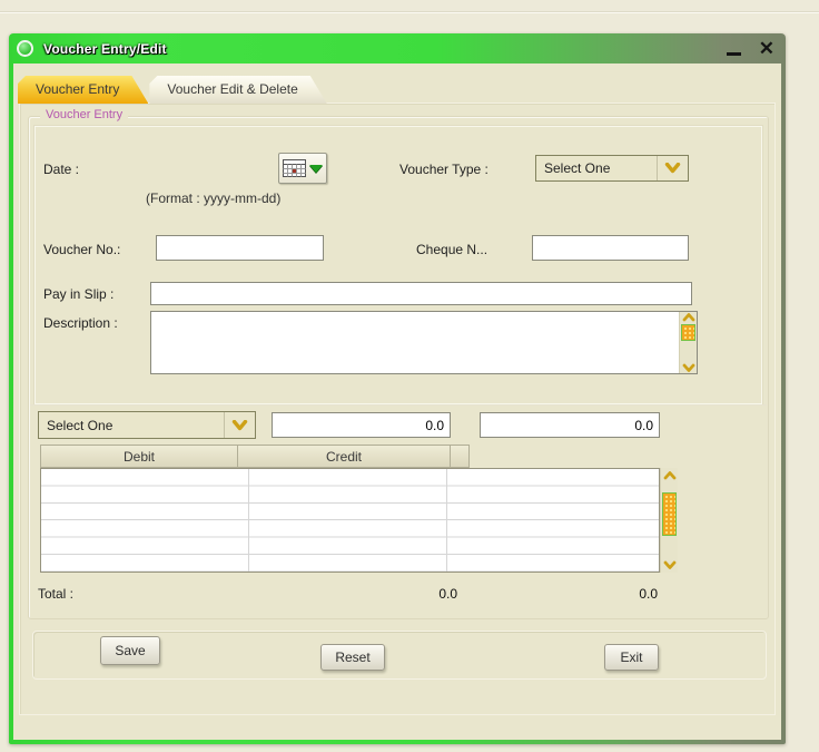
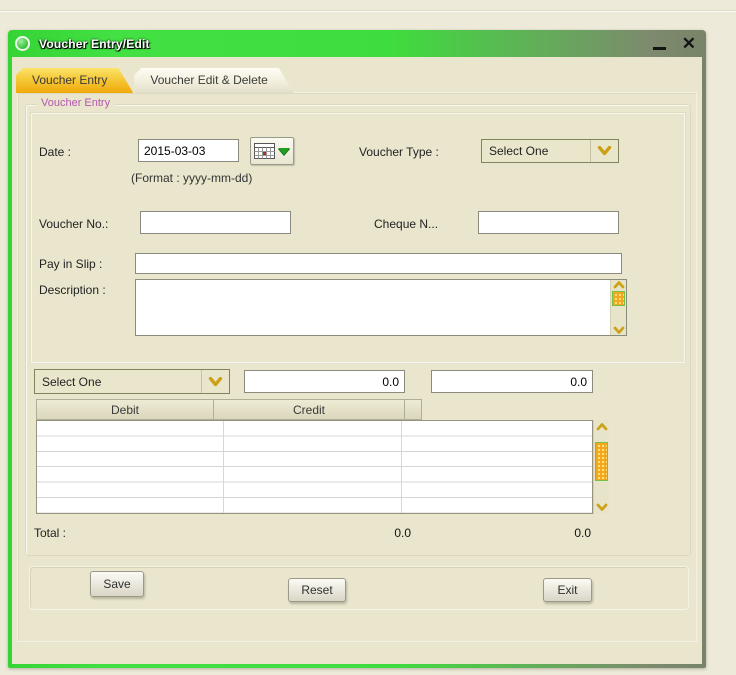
  Voucher Entry/Edit
  ✕
  Voucher Entry
  Voucher Edit & Delete
  Voucher Entry
  Date :
+ 2015-03-03
  Voucher Type :
  Select One
  (Format : yyyy-mm-dd)
  Voucher No.:
  Cheque N...
  Pay in Slip :
  Description :
  Select One
  0.0
  0.0
  Debit
  Credit
  Total :
  0.0
  0.0
  Save
  Reset
  Exit
